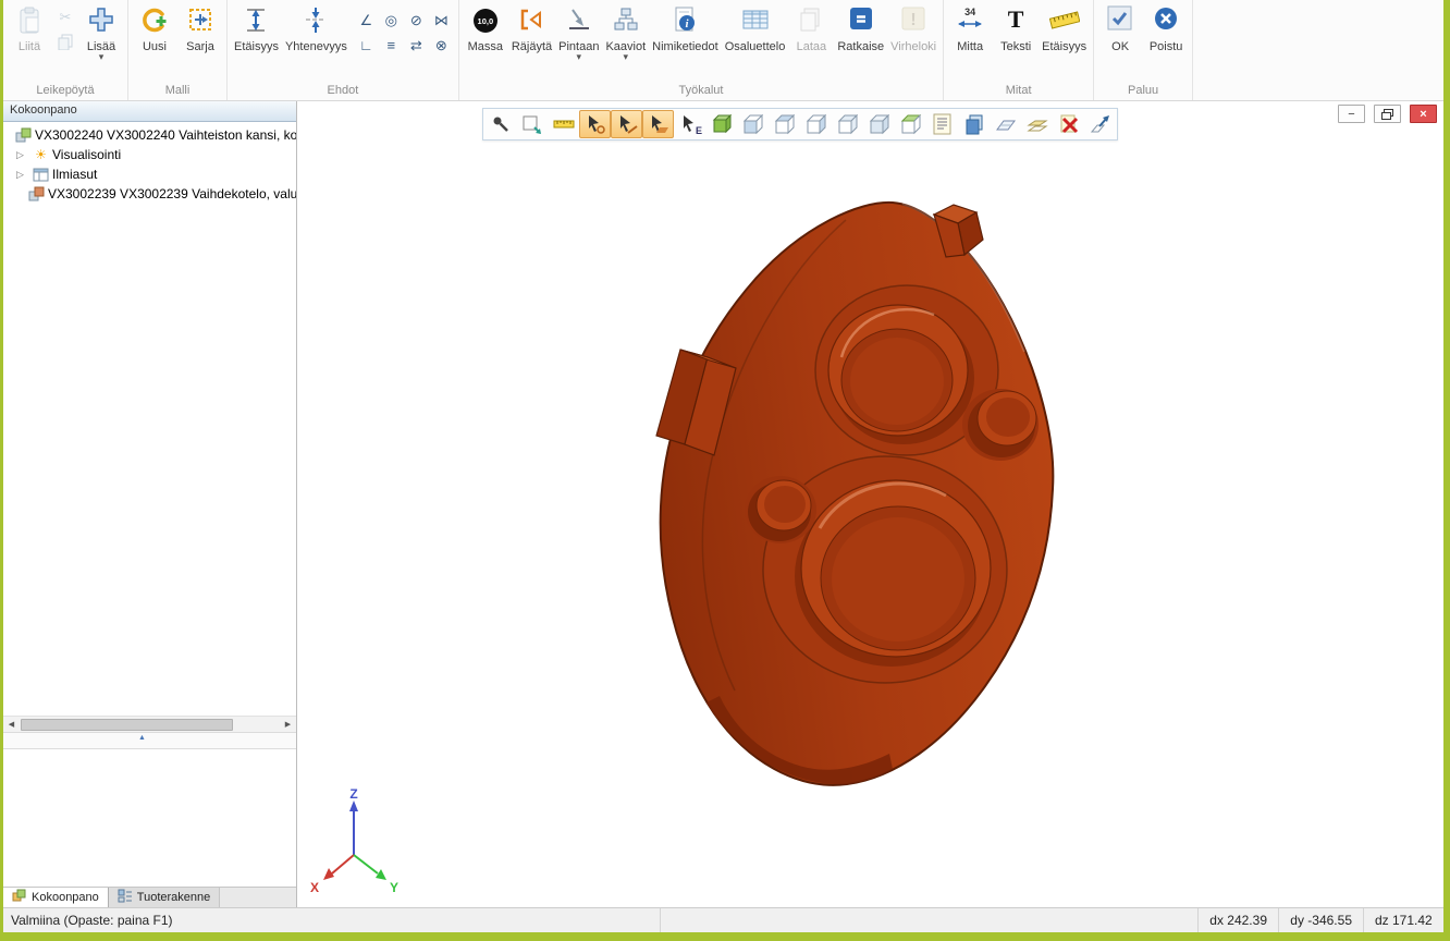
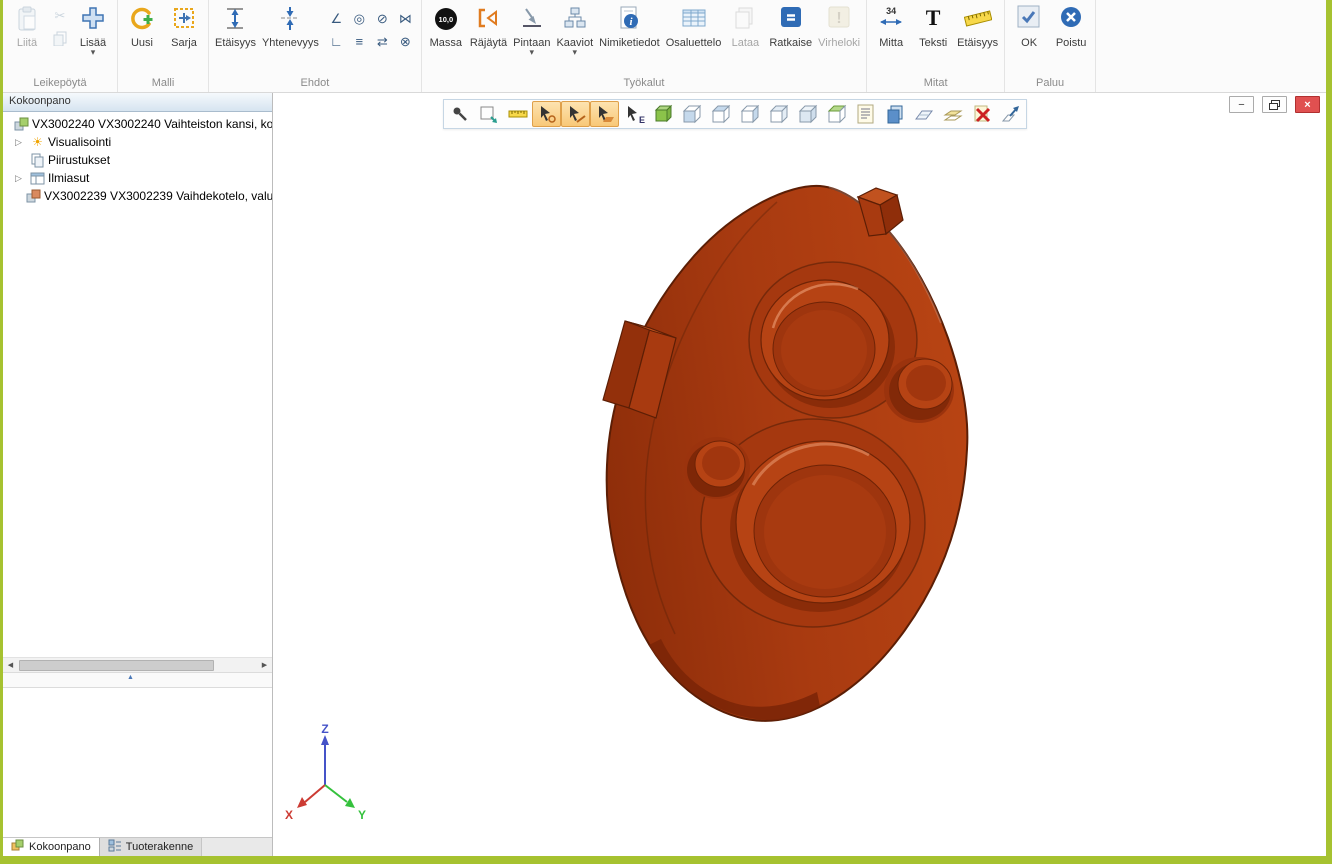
  Liitä
  ✂
  Lisää
  ▾
  Leikepöytä
  Uusi
  Sarja
  Malli
  Etäisyys
  Yhtenevyys
  ∠
  ◎
  ⊘
  ⋈
  ∟
  ≡
  ⇄
  ⊗
  Ehdot
  10,0
  Massa
  Räjäytä
  Pintaan
  ▾
  Kaaviot
  ▾
  i
  Nimiketiedot
  Osaluettelo
  Lataa
  Ratkaise
  !
  Virheloki
  Työkalut
  34
  Mitta
  T
  Teksti
  Etäisyys
  Mitat
  OK
  Poistu
  Paluu
  Kokoonpano
  VX3002240 VX3002240 Vaihteiston kansi, ko
  ▷
  ☀
  Visualisointi
+ Piirustukset
  ▷
  Ilmiasut
  VX3002239 VX3002239 Vaihdekotelo, valu
  Kokoonpano
  Tuoterakenne
  E
  −
  ×
  Z
  X
  Y
- Valmiina (Opaste: paina F1)
- dx 242.39
- dy -346.55
- dz 171.42
